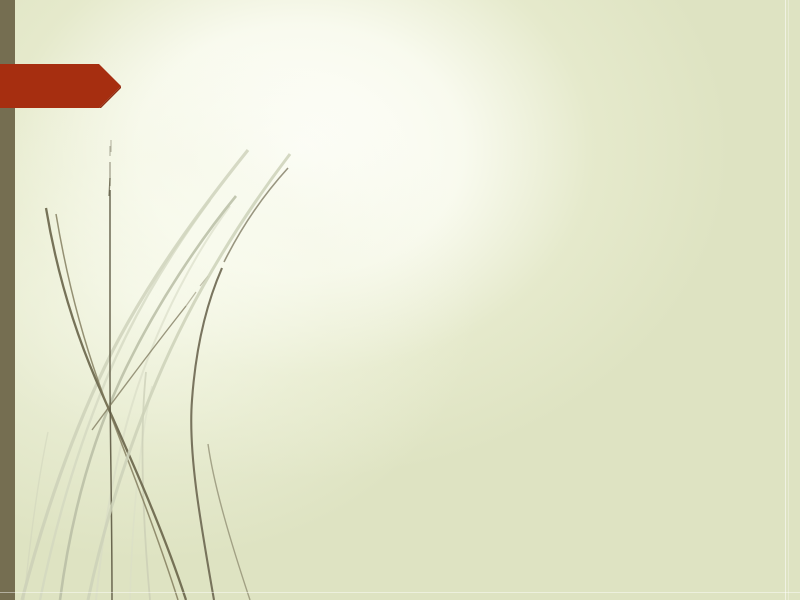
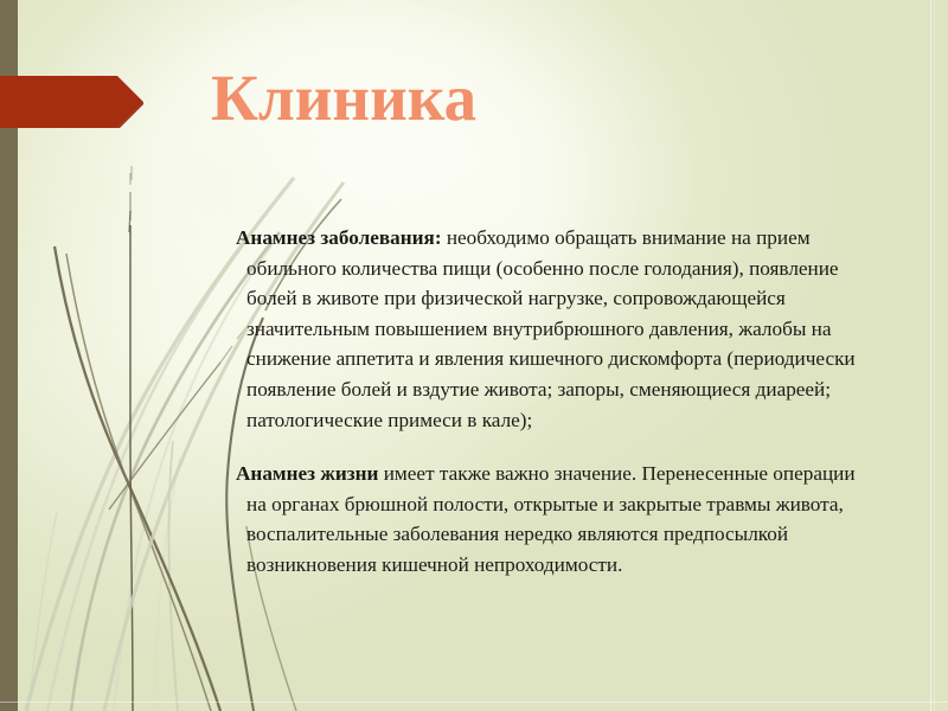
+ Клиника
+ Анамнез заболевания: необходимо обращать внимание на прием обильного количества пищи (особенно после голодания), появление болей в животе при физической нагрузке, сопровождающейся значительным повышением внутрибрюшного давления, жалобы на снижение аппетита и явления кишечного дискомфорта (периодически появление болей и вздутие живота; запоры, сменяющиеся диареей; патологические примеси в кале);
+ Анамнез жизни имеет также важно значение. Перенесенные операции на органах брюшной полости, открытые и закрытые травмы живота, воспалительные заболевания нередко являются предпосылкой возникновения кишечной непроходимости.
